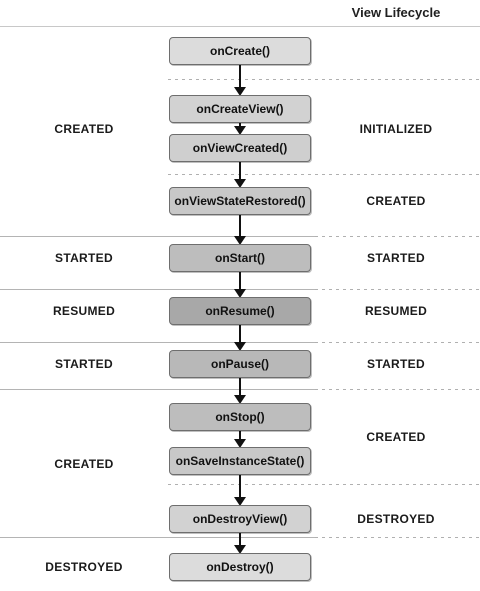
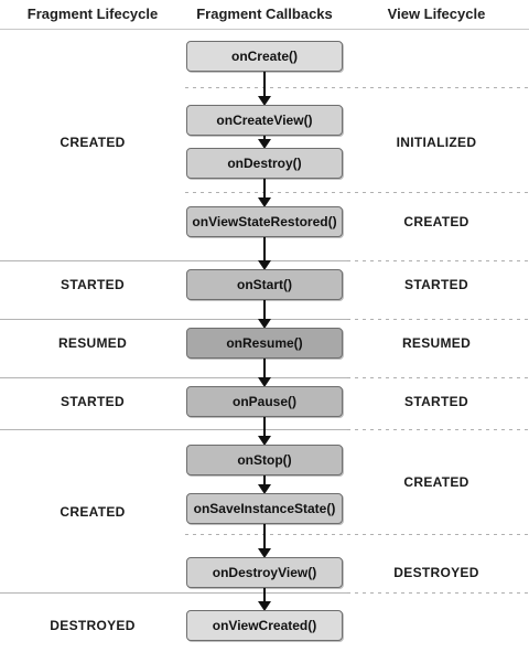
+ Fragment Lifecycle
+ Fragment Callbacks
  View Lifecycle
  CREATED
  STARTED
  RESUMED
  STARTED
  CREATED
  DESTROYED
  INITIALIZED
  CREATED
  STARTED
  RESUMED
  STARTED
  CREATED
  DESTROYED
  onCreate()
  onCreateView()
- onViewCreated()
+ onDestroy()
  onViewStateRestored()
  onStart()
  onResume()
  onPause()
  onStop()
  onSaveInstanceState()
  onDestroyView()
- onDestroy()
+ onViewCreated()
